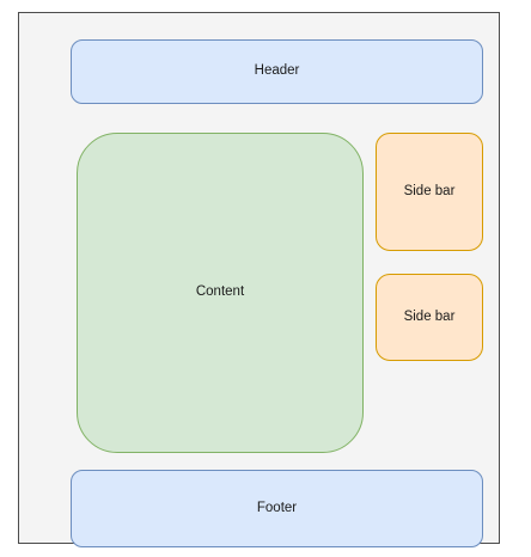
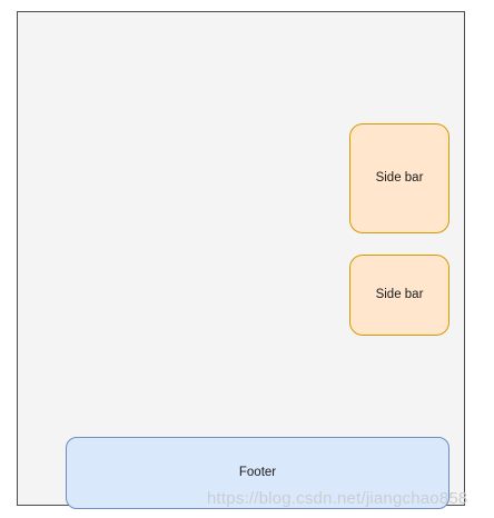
- Header
- Content
  Side bar
  Side bar
  Footer
+ https://blog.csdn.net/jiangchao858
